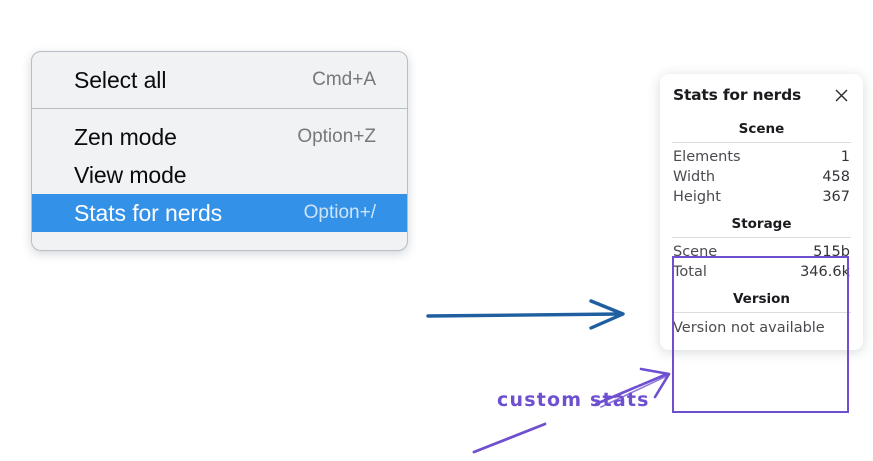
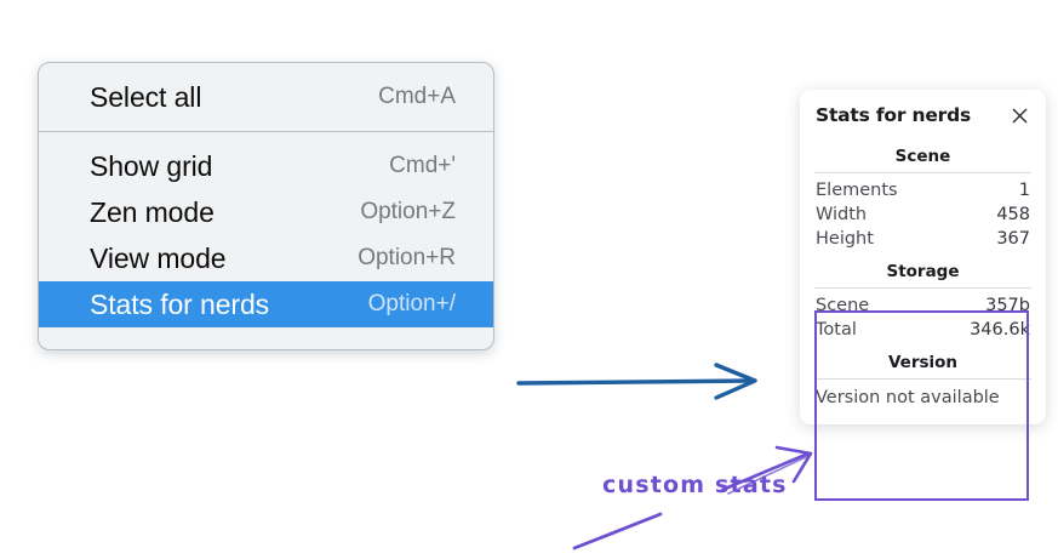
  Select all
  Cmd+A
+ Show grid
+ Cmd+'
  Zen mode
  Option+Z
  View mode
+ Option+R
  Stats for nerds
  Option+/
  Stats for nerds
  Scene
  Elements
  1
  Width
  458
  Height
  367
  Storage
  Scene
- 515b
+ 357b
  Total
  346.6k
  Version
  Version not available
  custom stats
